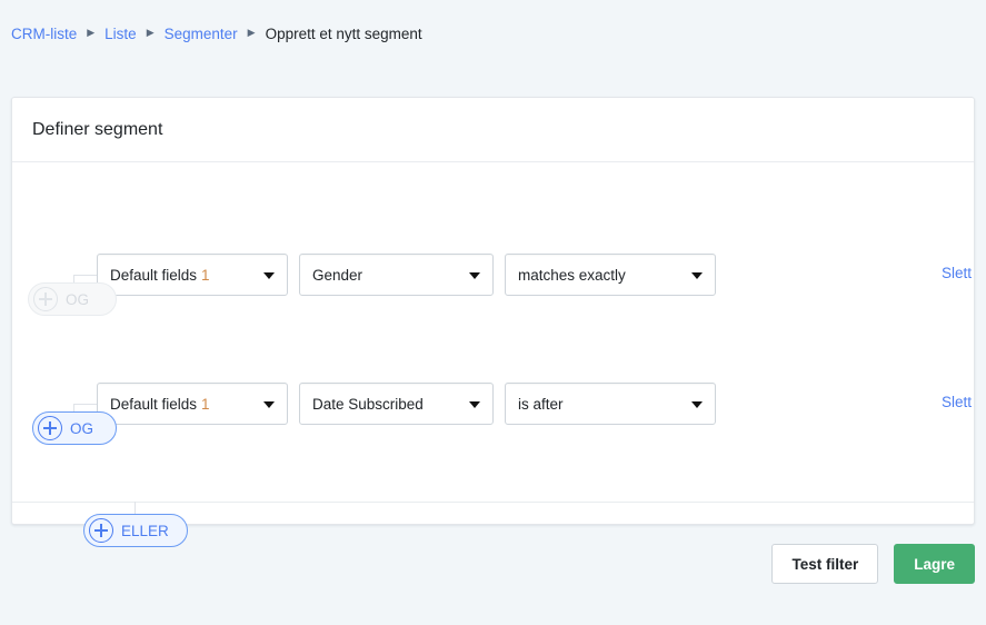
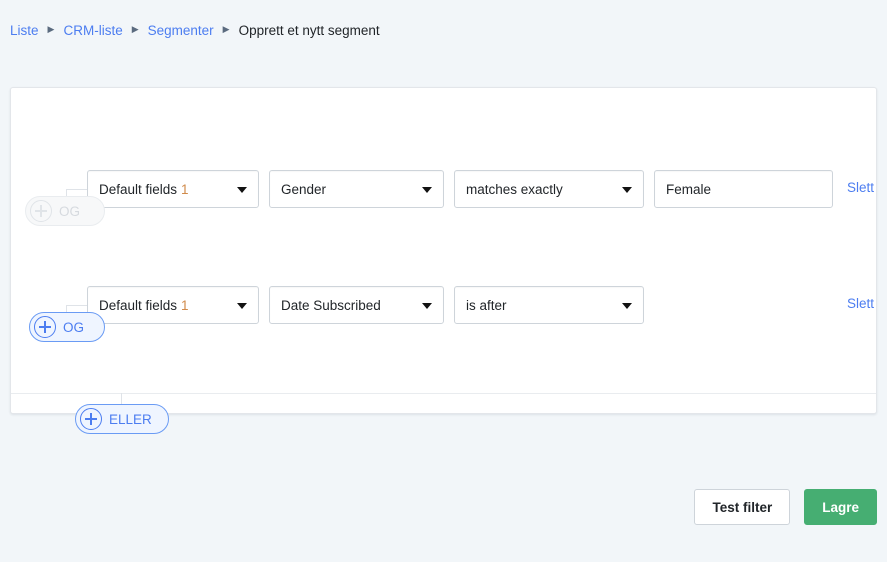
- CRM-liste
+ Liste
  ▶
- Liste
+ CRM-liste
  ▶
  Segmenter
  ▶
  Opprett et nytt segment
- Definer segment
  Default fields
  1
  Gender
  matches exactly
+ Female
  Slett
  OG
  Default fields
  1
  Date Subscribed
  is after
  Slett
  OG
  ELLER
  Test filter
  Lagre
